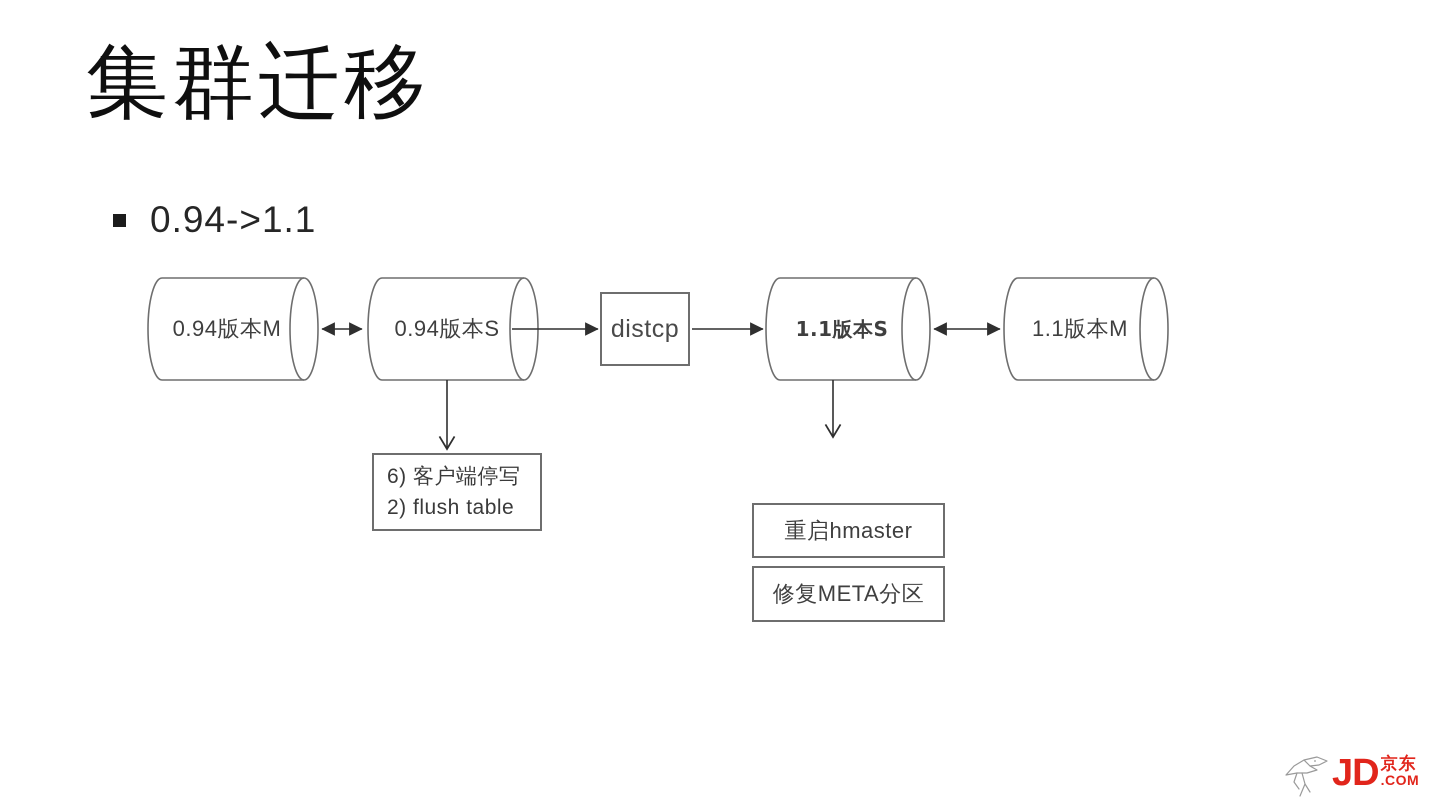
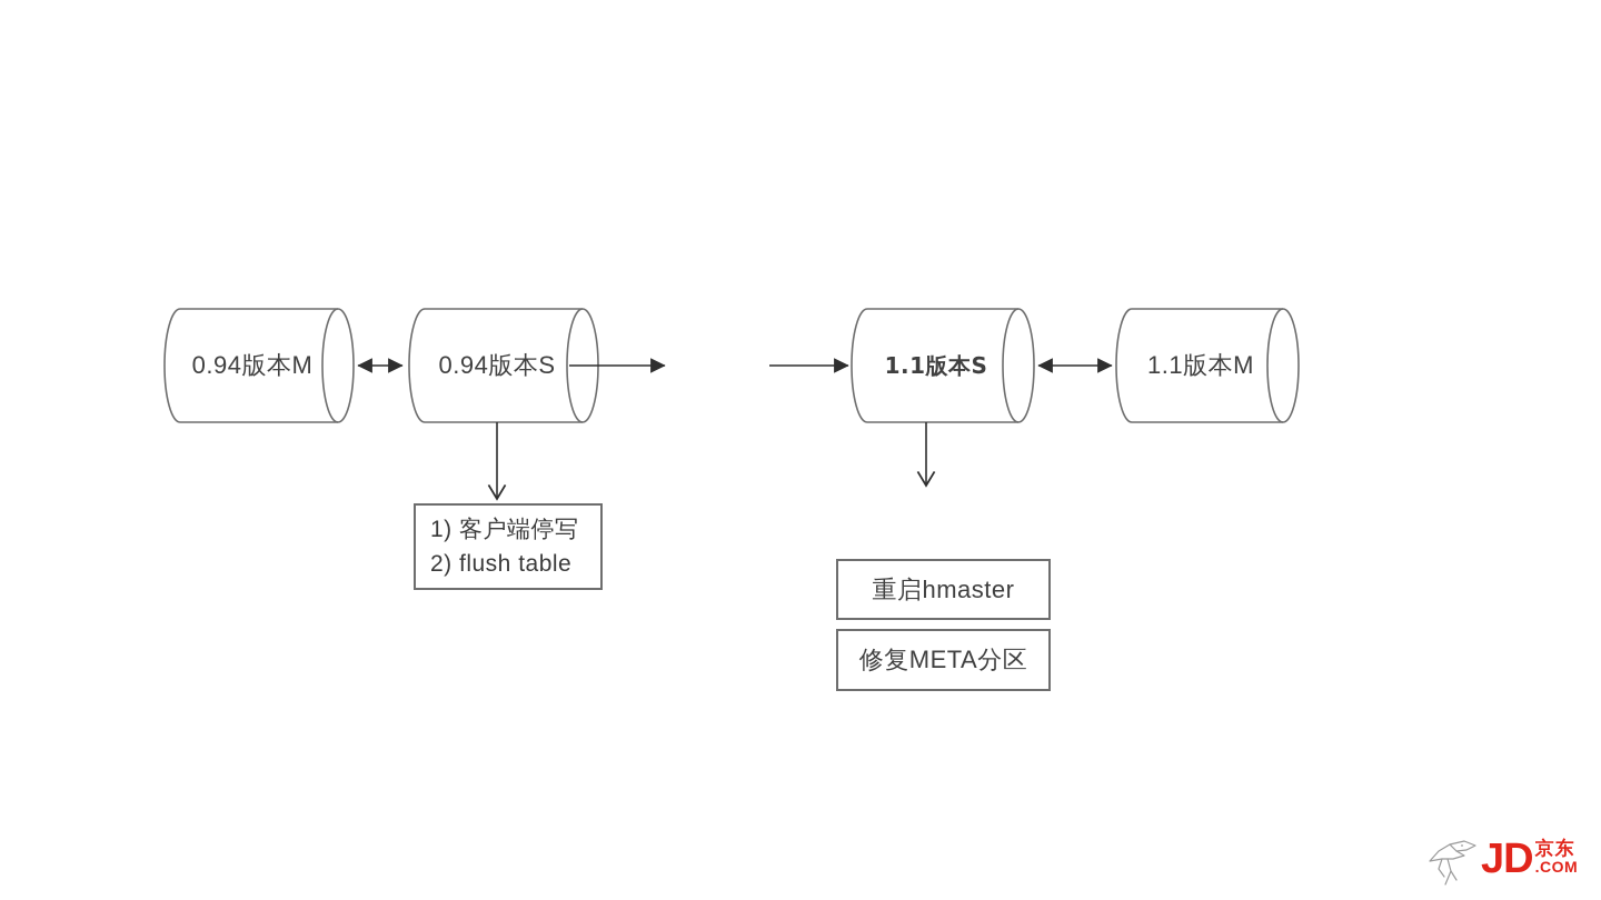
- 集群迁移
- 0.94->1.1
  0.94版本M
  0.94版本S
  1.1版本S
  1.1版本M
- distcp
- 6) 客户端停写
+ 1) 客户端停写
  2) flush table
  重启hmaster
  修复META分区
  JD
  京东
  .COM
